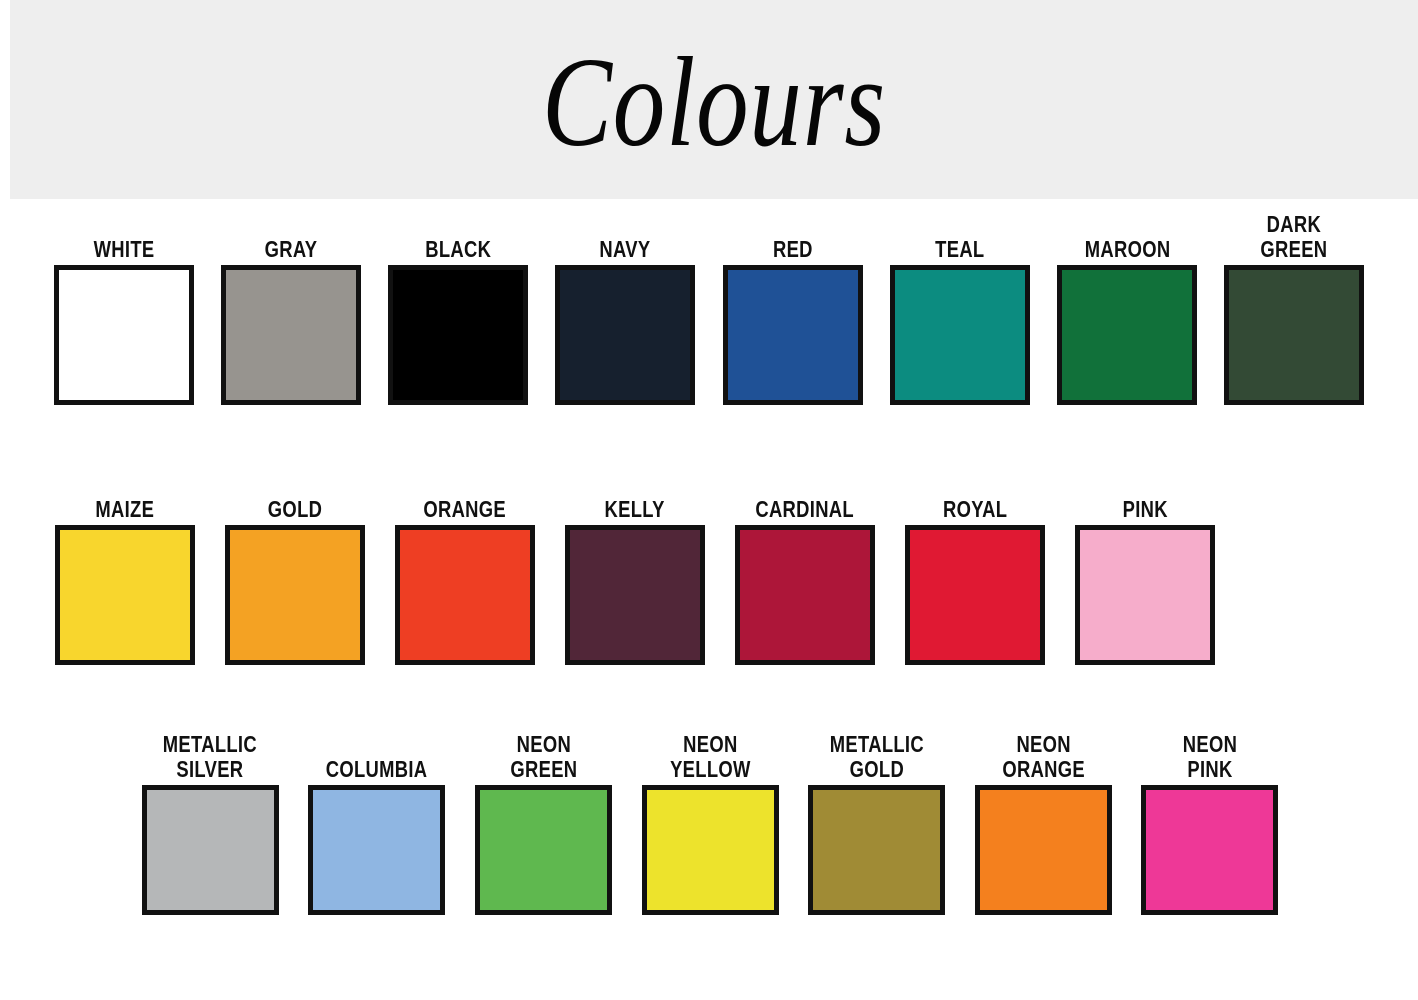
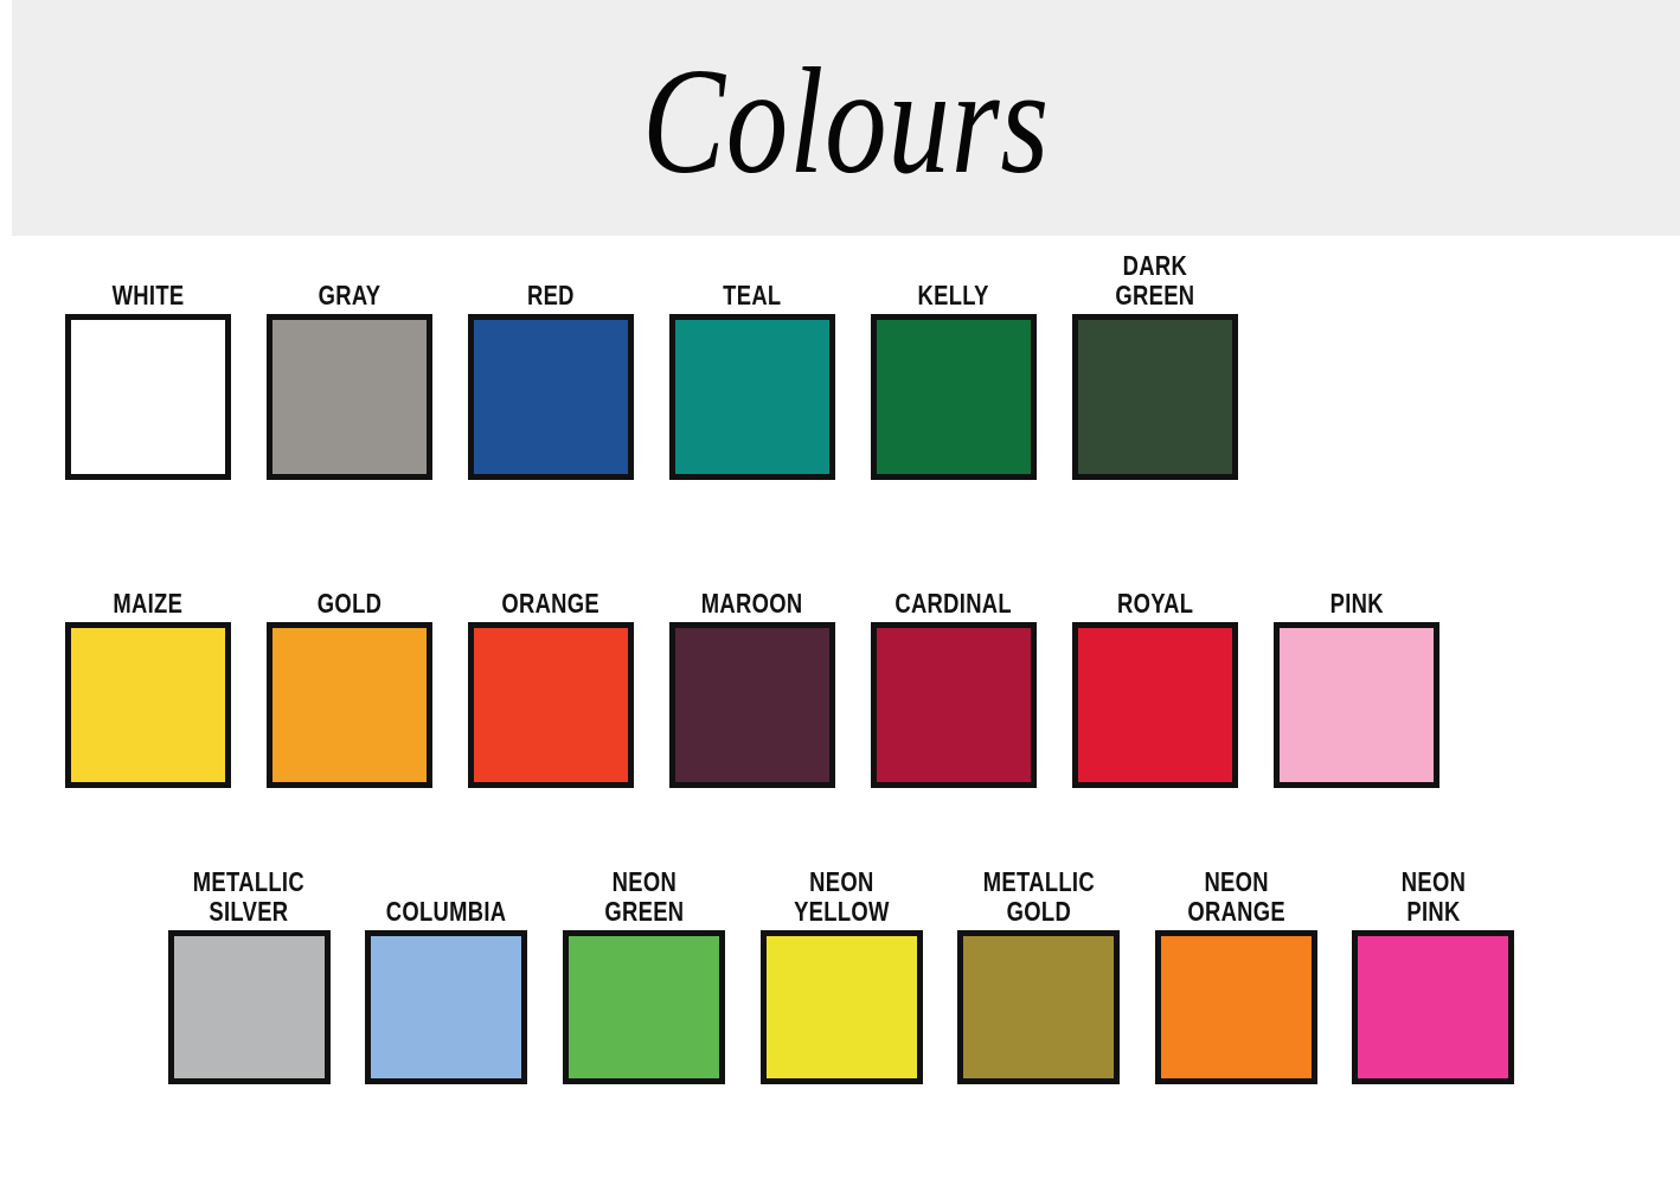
  Colours
  WHITE
  GRAY
- BLACK
- NAVY
  RED
  TEAL
- MAROON
+ KELLY
  DARK
  GREEN
  MAIZE
  GOLD
  ORANGE
- KELLY
+ MAROON
  CARDINAL
  ROYAL
  PINK
  METALLIC
  SILVER
  COLUMBIA
  NEON
  GREEN
  NEON
  YELLOW
  METALLIC
  GOLD
  NEON
  ORANGE
  NEON
  PINK
